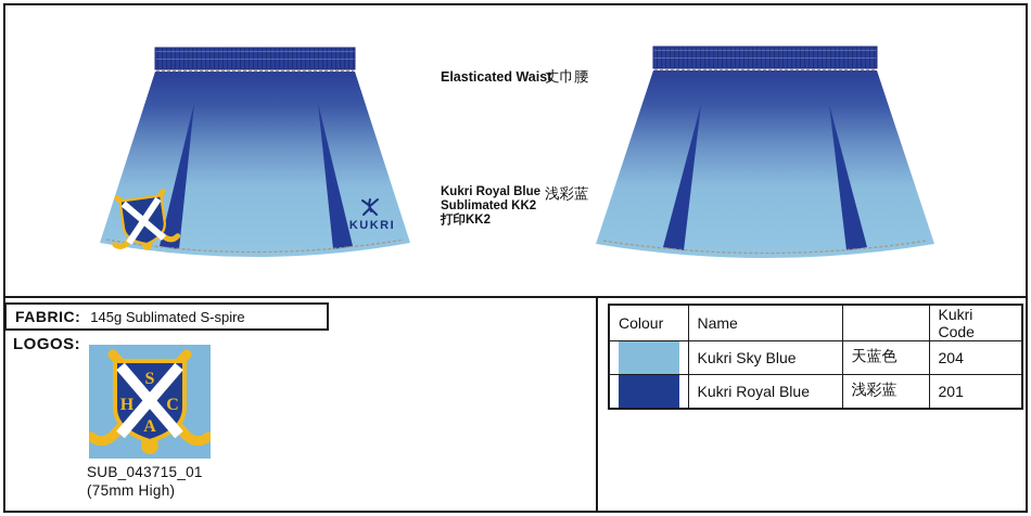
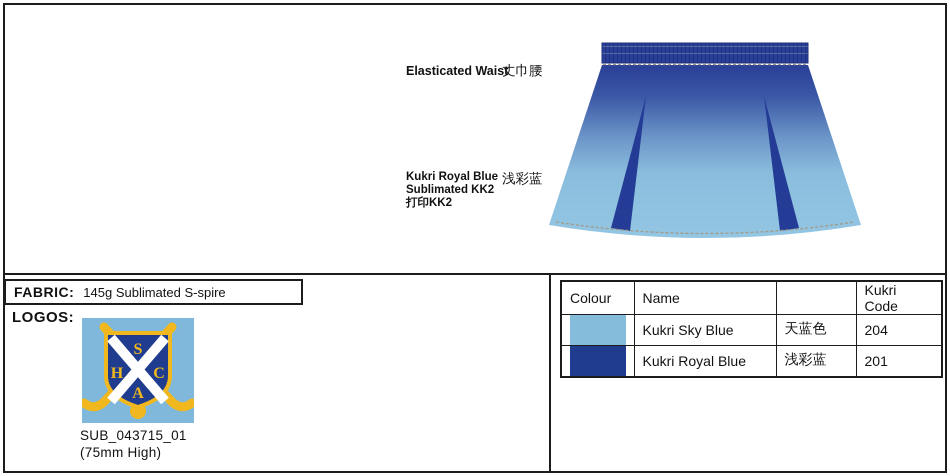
- KUKRI
  Elasticated Waist
  丈巾腰
  Kukri Royal Blue
  Sublimated KK2
  打印KK2
  浅彩蓝
  FABRIC:
  145g Sublimated S-spire
  LOGOS:
  S
  H
  C
  A
  SUB_043715_01
  (75mm High)
  Colour	Name		Kukri Code
  	Kukri Sky Blue	天蓝色	204
  	Kukri Royal Blue	浅彩蓝	201
